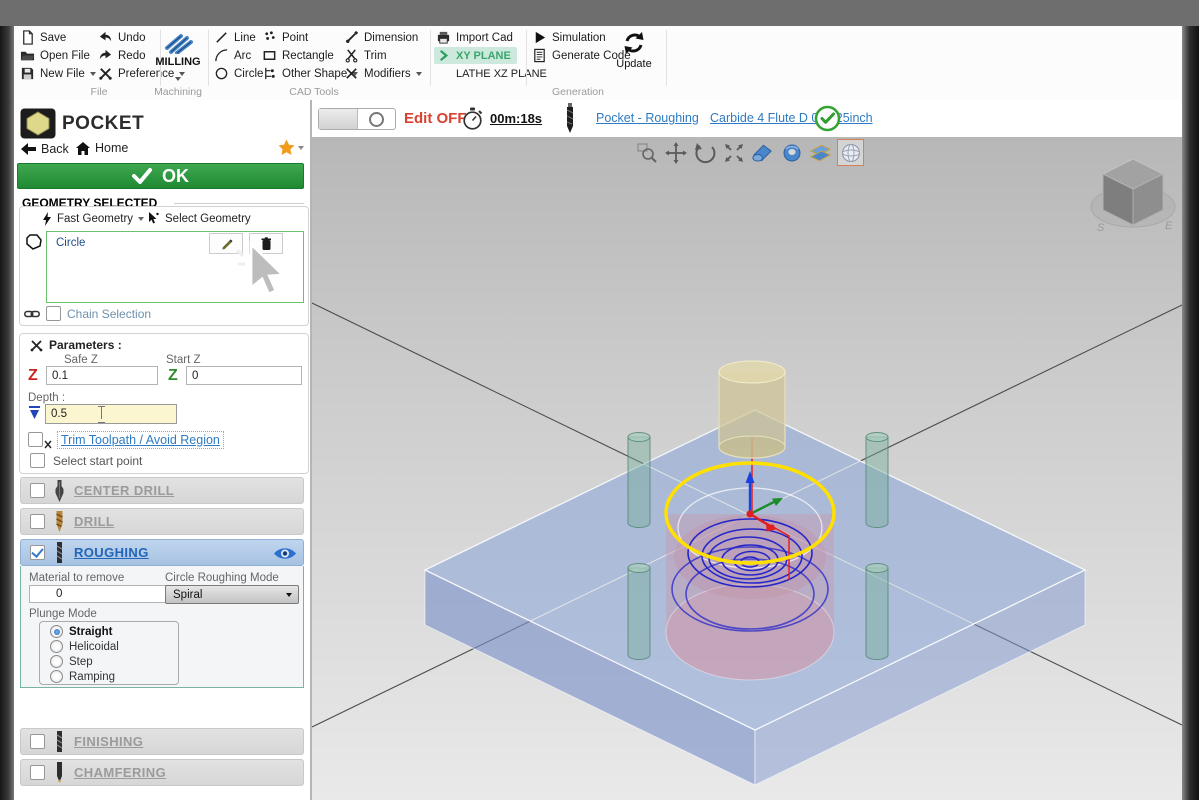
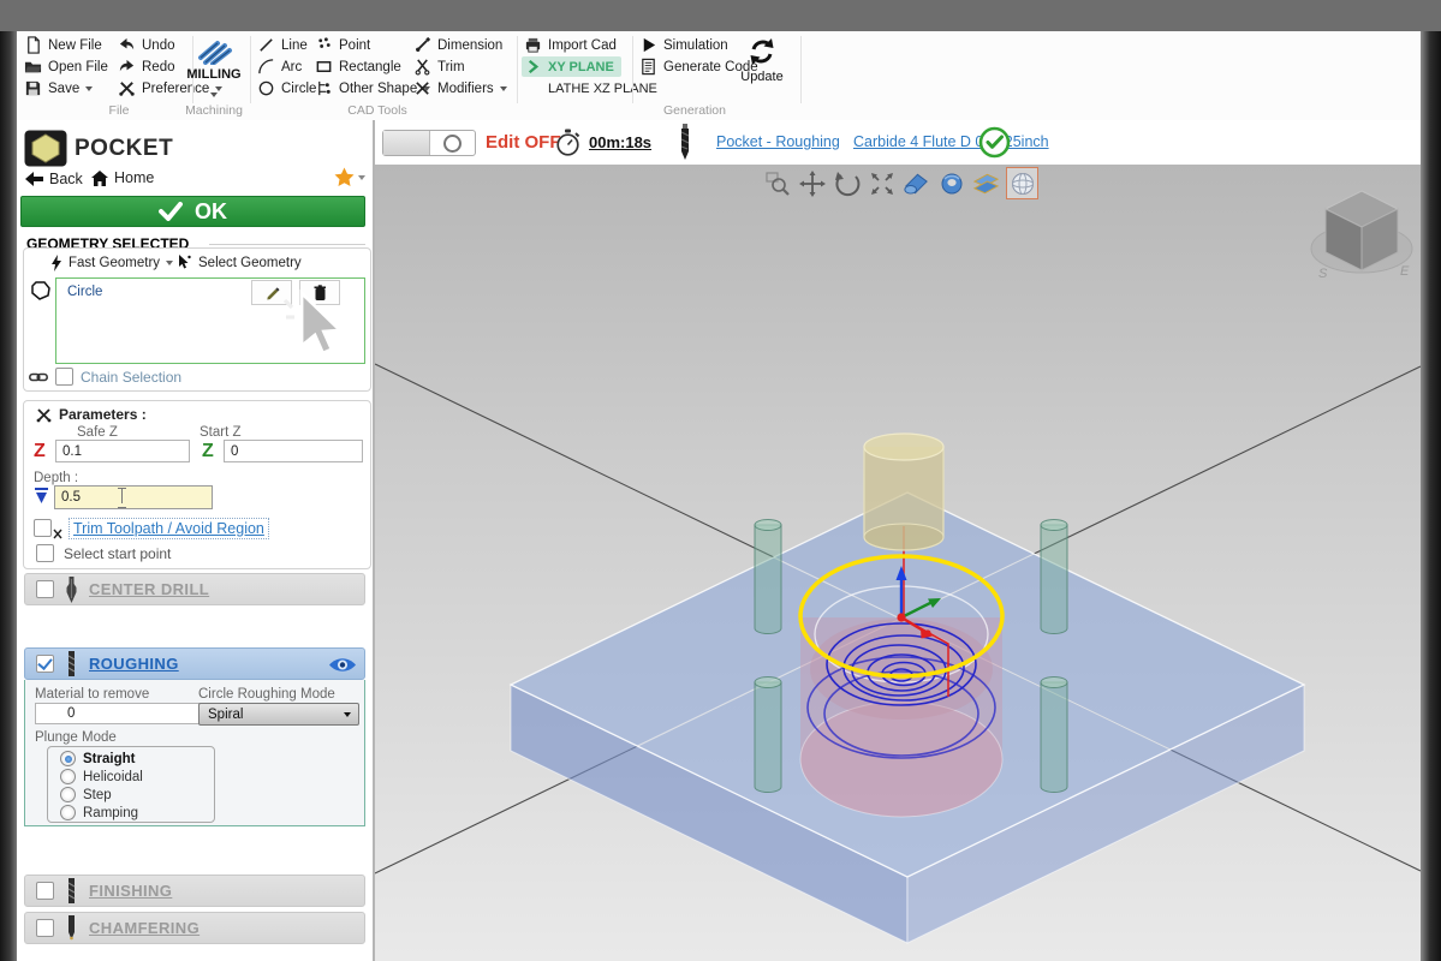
- Save
+ New File
  Open File
- New File
+ Save
  Undo
  Redo
  Preference
  File
  MILLING
  Machining
  Line
  Arc
  Circle
  Point
  Rectangle
  Other Shape
  Dimension
  Trim
  Modifiers
  CAD Tools
  Import Cad
  XY PLANE
  LATHE XZ PLANE
  Simulation
  Generate Code
  Update
  Generation
  POCKET
  Back
  Home
  OK
  GEOMETRY SELECTED
  Fast Geometry
  Select Geometry
  Circle
  Chain Selection
  Parameters :
  Safe Z
  Start Z
  Z
  0.1
  Z
  0
  Depth :
  0.5
  Trim Toolpath / Avoid Region
  Select start point
  CENTER DRILL
- DRILL
  ROUGHING
  Material to remove
  0
  Circle Roughing Mode
  Spiral
  Plunge Mode
  Straight
  Helicoidal
  Step
  Ramping
  FINISHING
  CHAMFERING
  Edit OFF
  00m:18s
  Pocket - Roughing
  Carbide 4 Flute D5inch
  S
  E
